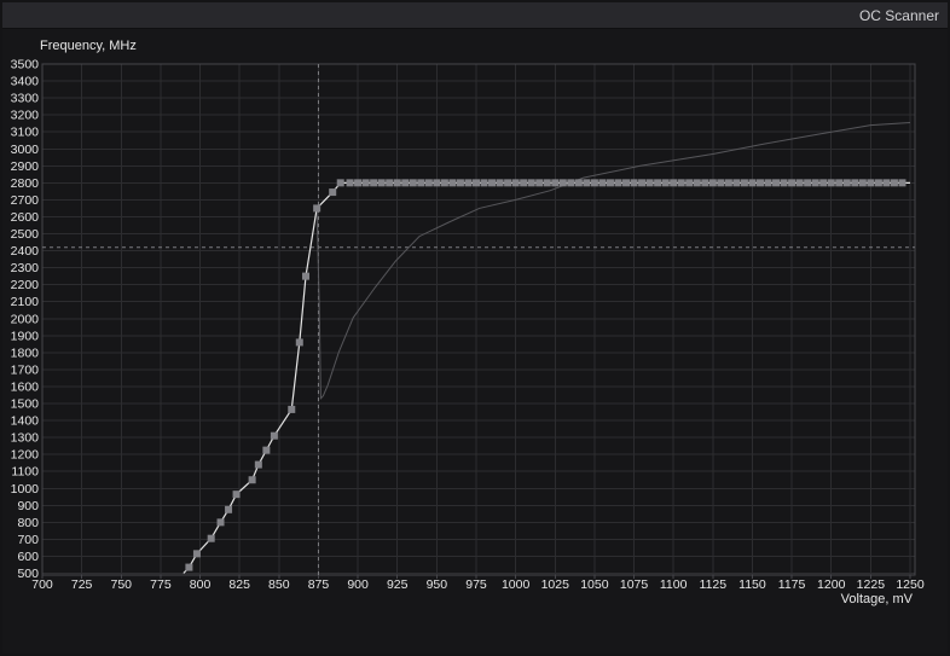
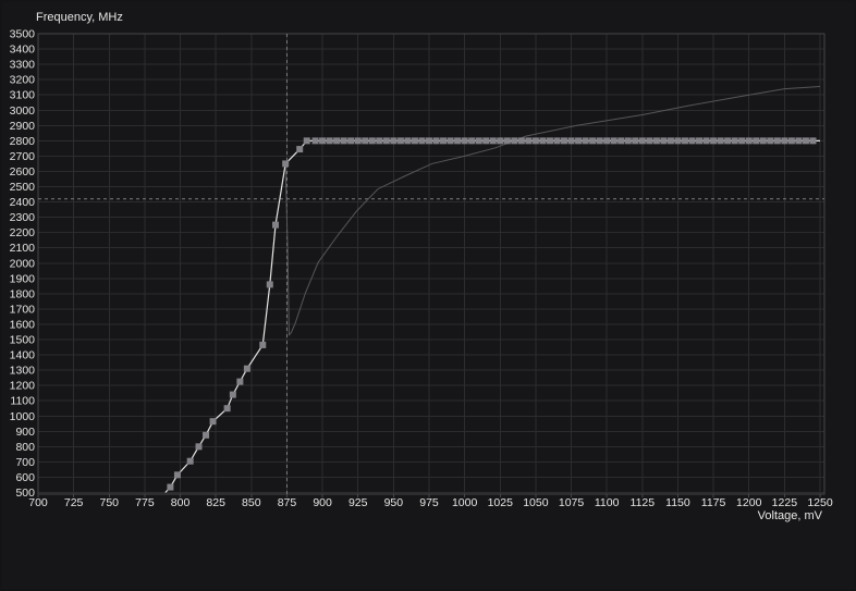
- OC Scanner
  Frequency, MHz
  700
  725
  750
  775
  800
  825
  850
  875
  900
  925
  950
  975
  1000
  1025
  1050
  1075
  1100
  1125
  1150
  1175
  1200
  1225
  1250
  500
  600
  700
  800
  900
  1000
  1100
  1200
  1300
  1400
  1500
  1600
  1700
  1800
  1900
  2000
  2100
  2200
  2300
  2400
  2500
  2600
  2700
  2800
  2900
  3000
  3100
  3200
  3300
  3400
  3500
  Voltage, mV
